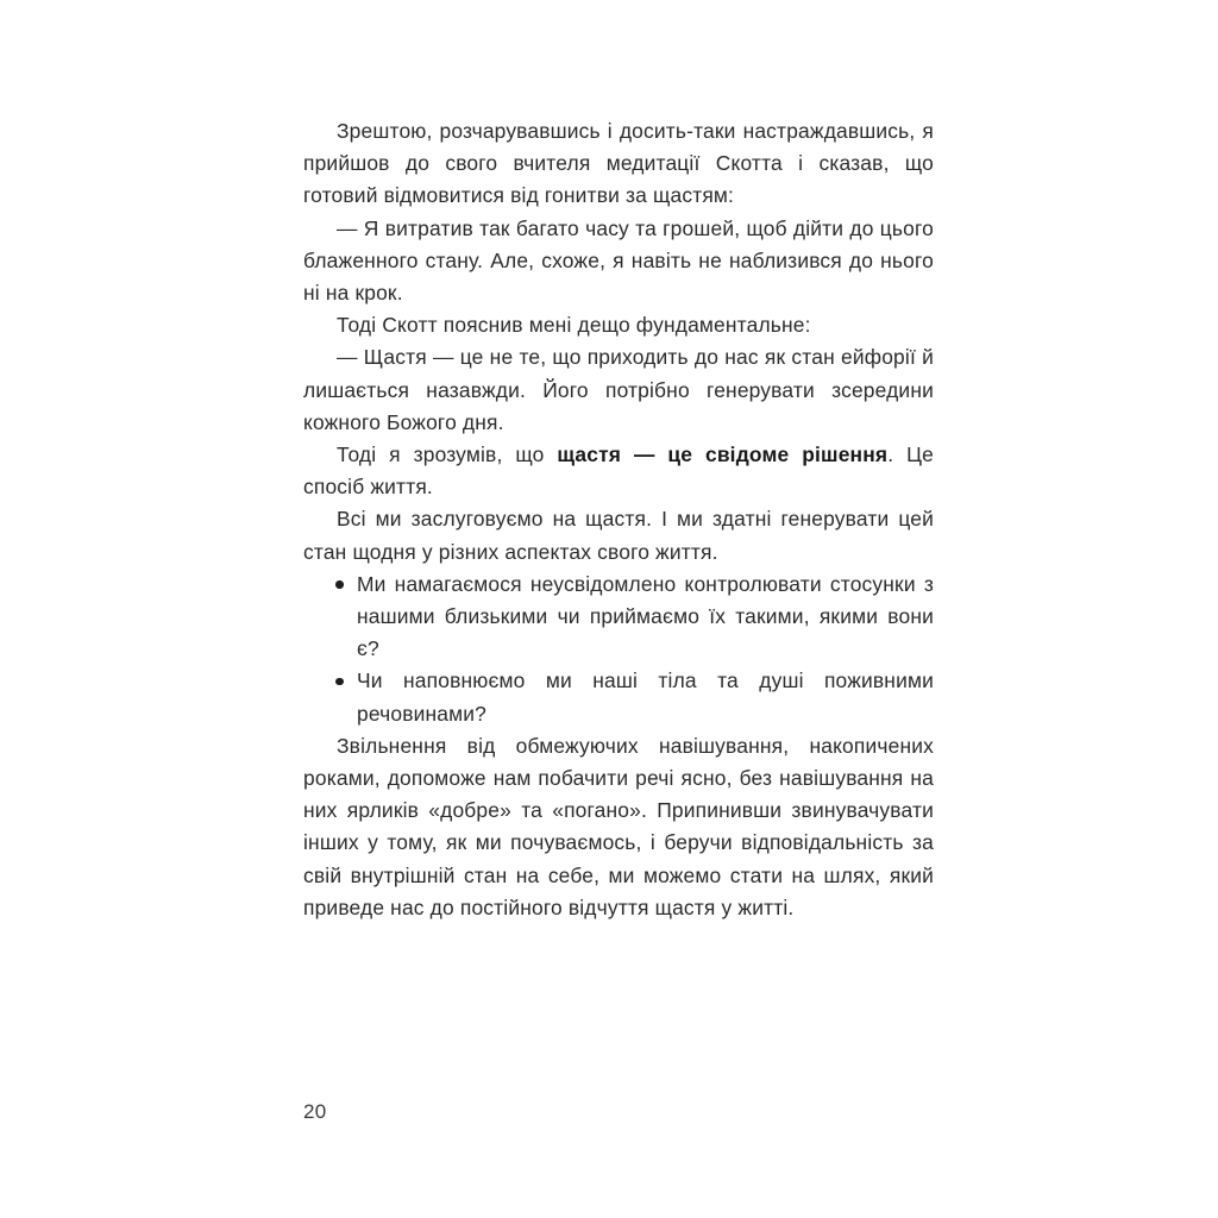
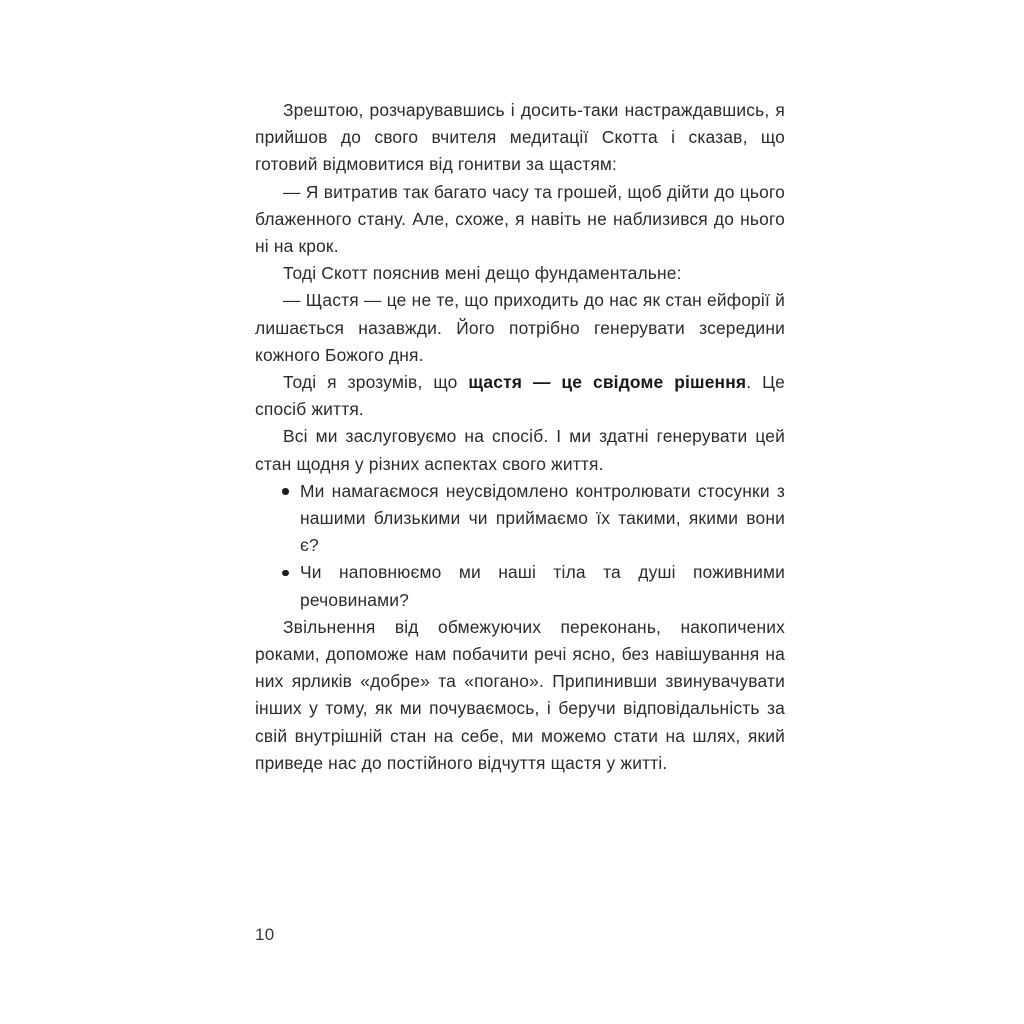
  Зрештою, розчарувавшись і досить-таки настраждавшись, я прийшов до свого вчителя медитації Скотта і сказав, що готовий відмовитися від гонитви за щастям:
  — Я витратив так багато часу та грошей, щоб дійти до цього блаженного стану. Але, схоже, я навіть не наблизився до нього ні на крок.
  Тоді Скотт пояснив мені дещо фундаментальне:
  — Щастя — це не те, що приходить до нас як стан ейфорії й лишається назавжди. Його потрібно генерувати зсередини кожного Божого дня.
  Тоді я зрозумів, що щастя — це свідоме рішення. Це спосіб життя.
- Всі ми заслуговуємо на щастя. І ми здатні генерувати цей стан щодня у різних аспектах свого життя.
+ Всі ми заслуговуємо на спосіб. І ми здатні генерувати цей стан щодня у різних аспектах свого життя.
  Ми намагаємося неусвідомлено контролювати стосунки з нашими близькими чи приймаємо їх такими, якими вони є?
  Чи наповнюємо ми наші тіла та душі поживними речовинами?
- Звільнення від обмежуючих навішування, накопичених роками, допоможе нам побачити речі ясно, без навішування на них ярликів «добре» та «погано». Припинивши звинувачувати інших у тому, як ми почуваємось, і беручи відповідальність за свій внутрішній стан на себе, ми можемо стати на шлях, який приведе нас до постійного відчуття щастя у житті.
+ Звільнення від обмежуючих переконань, накопичених роками, допоможе нам побачити речі ясно, без навішування на них ярликів «добре» та «погано». Припинивши звинувачувати інших у тому, як ми почуваємось, і беручи відповідальність за свій внутрішній стан на себе, ми можемо стати на шлях, який приведе нас до постійного відчуття щастя у житті.
- 20
+ 10
